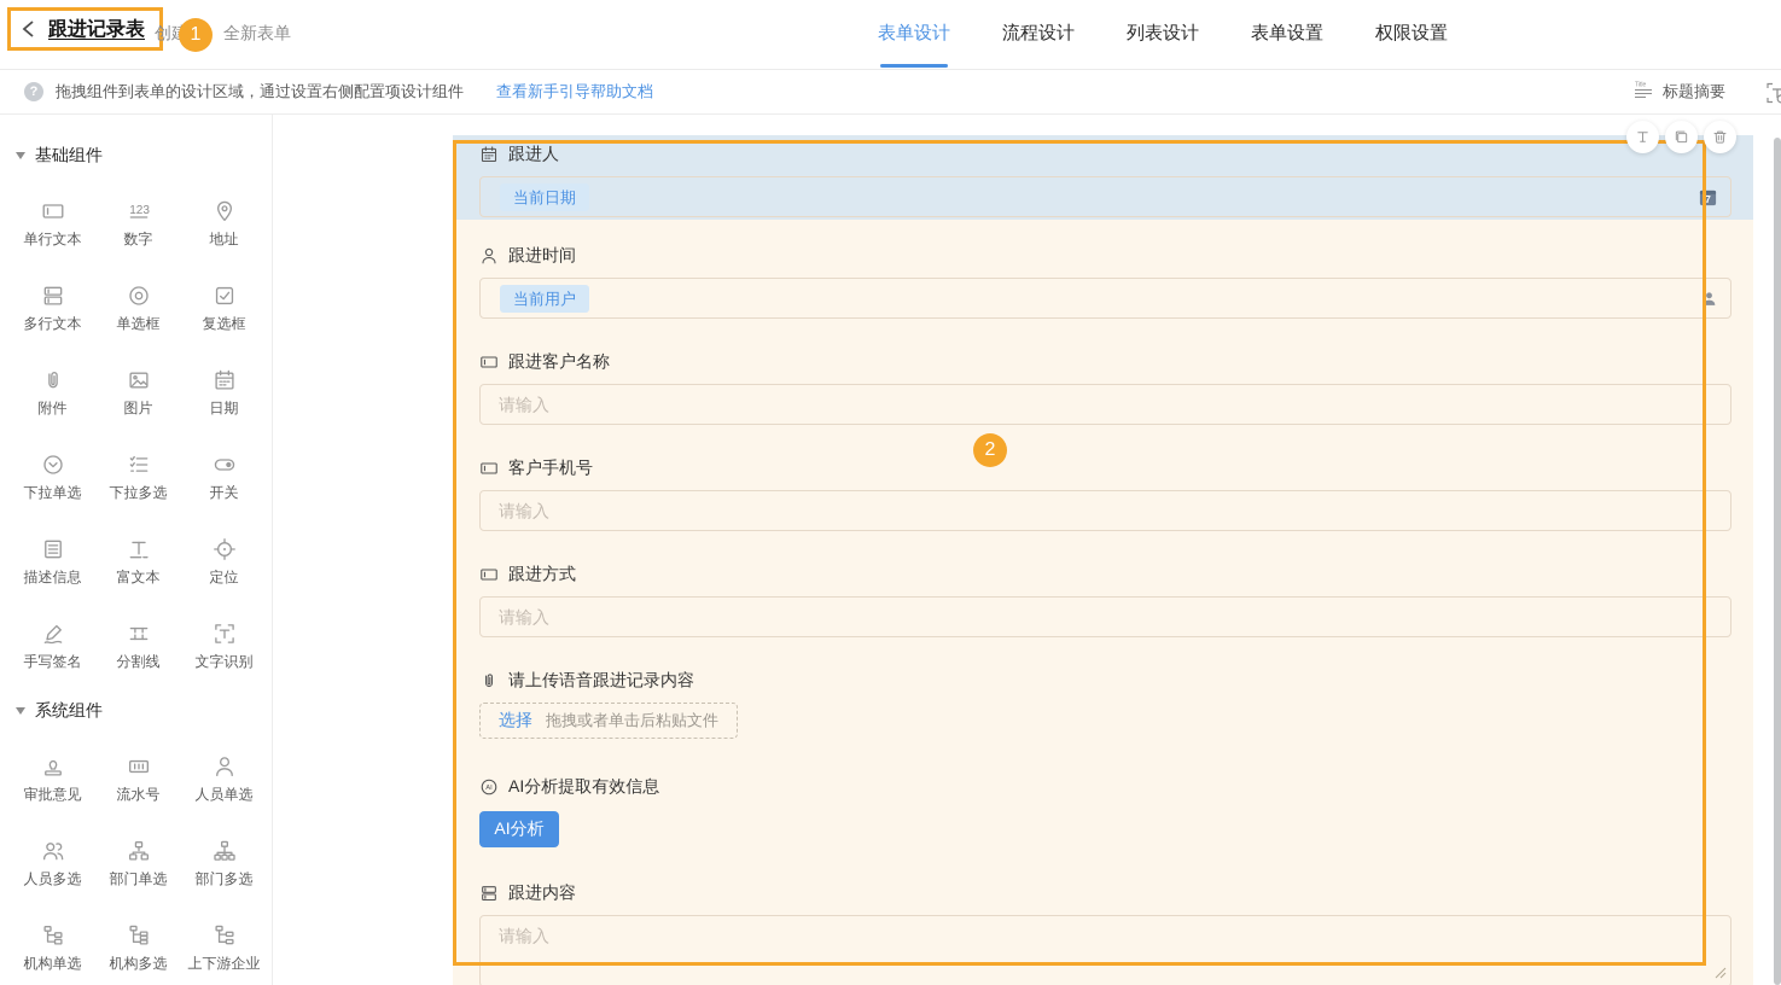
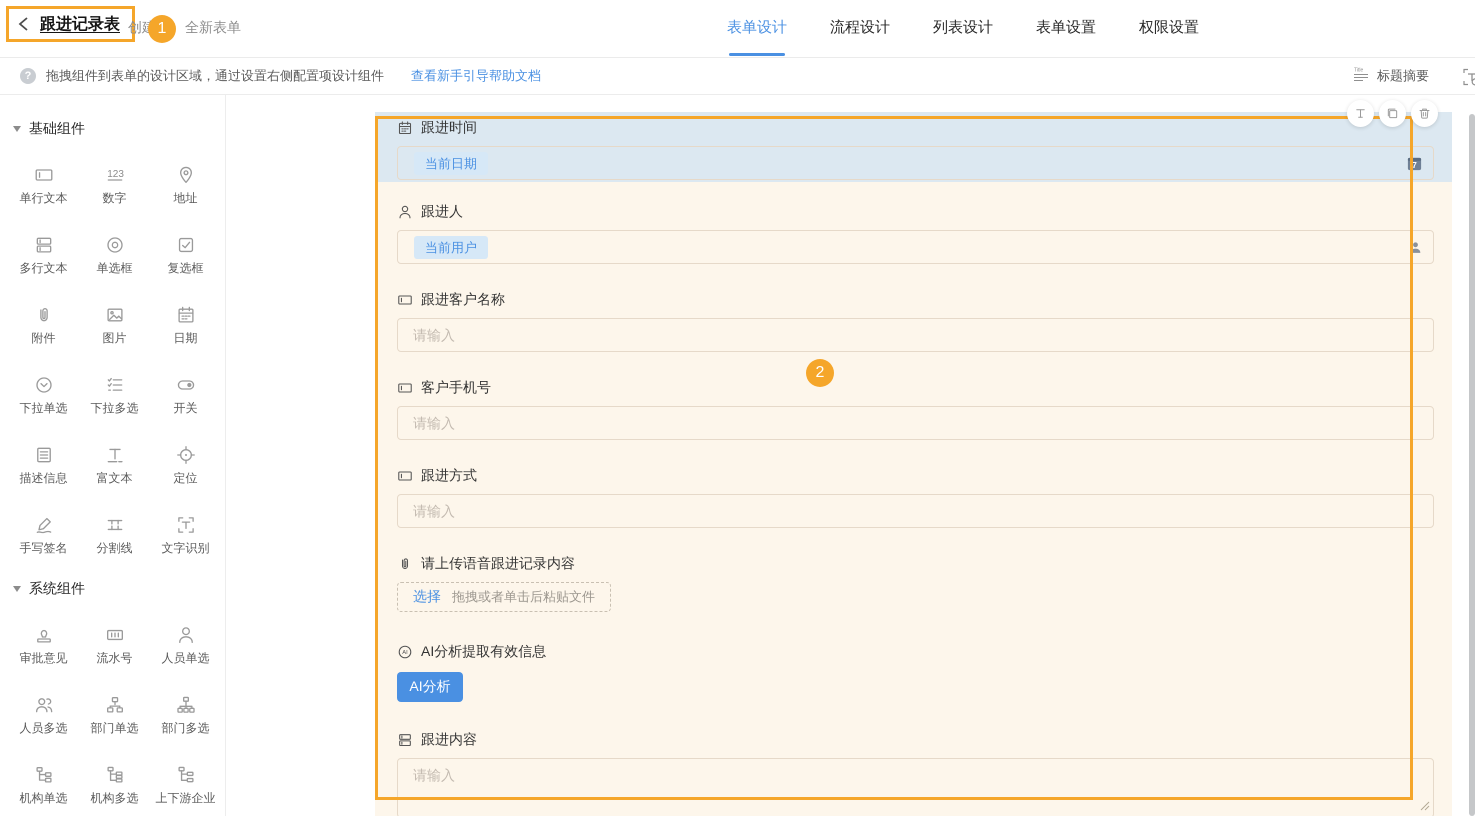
  跟进记录表
  全新表单
  表单设计
  流程设计
  列表设计
  表单设置
  权限设置
  1
  ?
  拖拽组件到表单的设计区域，通过设置右侧配置项设计组件
  查看新手引导帮助文档
  标题摘要
  基础组件
  单行文本
  123
  数字
  地址
  多行文本
  单选框
  复选框
  附件
  图片
  日期
  下拉单选
  下拉多选
  开关
  描述信息
  富文本
  定位
  手写签名
  分割线
  文字识别
  系统组件
  审批意见
  流水号
  人员单选
  人员多选
  部门单选
  部门多选
  机构单选
  机构多选
  上下游企业
- 跟进人
+ 跟进时间
  当前日期
  7
- 跟进时间
+ 跟进人
  当前用户
  跟进客户名称
  请输入
  客户手机号
  请输入
  跟进方式
  请输入
  请上传语音跟进记录内容
  选择
  拖拽或者单击后粘贴文件
  AI分析提取有效信息
  AI分析
  跟进内容
  请输入
  2
